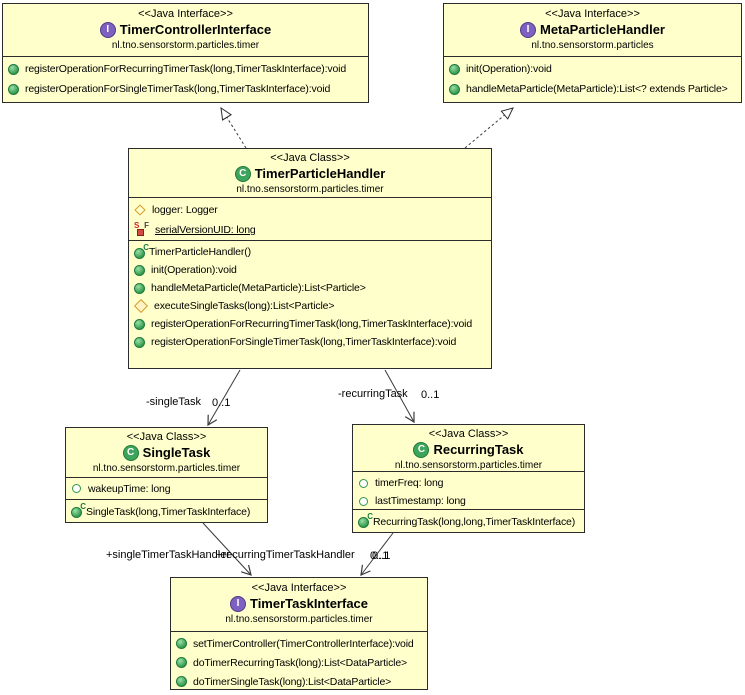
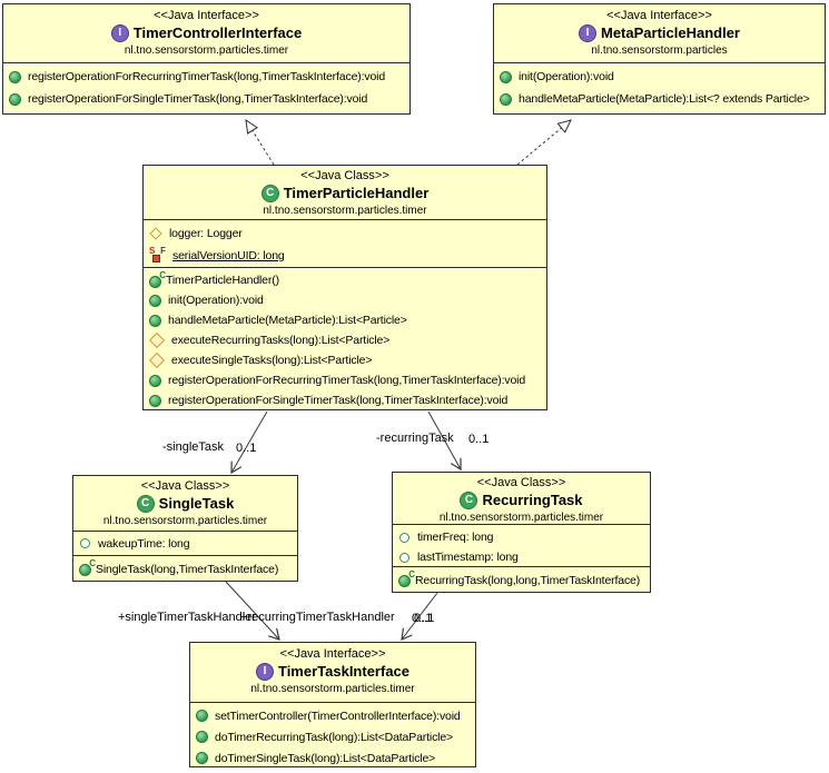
  <<Java Interface>>
  I
  TimerControllerInterface
  nl.tno.sensorstorm.particles.timer
  registerOperationForRecurringTimerTask(long,TimerTaskInterface):void
  registerOperationForSingleTimerTask(long,TimerTaskInterface):void
  <<Java Interface>>
  I
  MetaParticleHandler
  nl.tno.sensorstorm.particles
  init(Operation):void
  handleMetaParticle(MetaParticle):List<? extends Particle>
  <<Java Class>>
  C
  TimerParticleHandler
  nl.tno.sensorstorm.particles.timer
  logger: Logger
  S
  F
  serialVersionUID: long
  C
  TimerParticleHandler()
  init(Operation):void
  handleMetaParticle(MetaParticle):List<Particle>
+ executeRecurringTasks(long):List<Particle>
  executeSingleTasks(long):List<Particle>
  registerOperationForRecurringTimerTask(long,TimerTaskInterface):void
  registerOperationForSingleTimerTask(long,TimerTaskInterface):void
  <<Java Class>>
  C
  SingleTask
  nl.tno.sensorstorm.particles.timer
  wakeupTime: long
  C
  SingleTask(long,TimerTaskInterface)
  <<Java Class>>
  C
  RecurringTask
  nl.tno.sensorstorm.particles.timer
  timerFreq: long
  lastTimestamp: long
  C
  RecurringTask(long,long,TimerTaskInterface)
  <<Java Interface>>
  I
  TimerTaskInterface
  nl.tno.sensorstorm.particles.timer
  setTimerController(TimerControllerInterface):void
  doTimerRecurringTask(long):List<DataParticle>
  doTimerSingleTask(long):List<DataParticle>
  -singleTask
  0..1
  -recurringTask
  0..1
  +singleTimerTaskHandler
  +recurringTimerTaskHandler
  0..1
